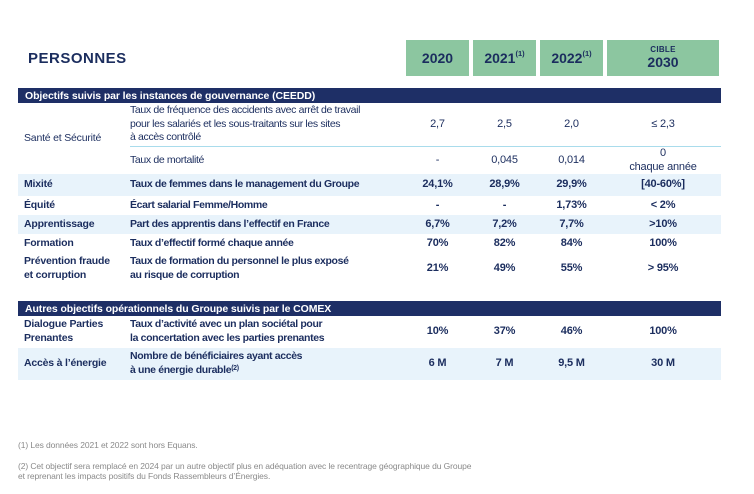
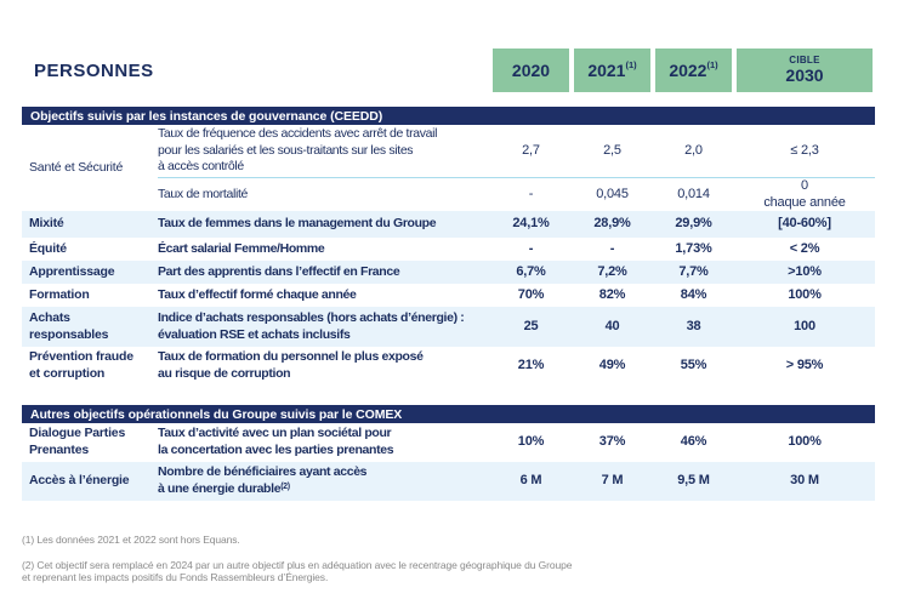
  PERSONNES
  2020
  2021
  (1)
  2022
  (1)
  CIBLE
  2030
  Objectifs suivis par les instances de gouvernance (CEEDD)
  Santé et Sécurité
  Taux de fréquence des accidents avec arrêt de travail
  pour les salariés et les sous-traitants sur les sites
  à accès contrôlé
  2,7
  2,5
  2,0
  ≤ 2,3
  Taux de mortalité
  -
  0,045
  0,014
  0
  chaque année
  Mixité
  Taux de femmes dans le management du Groupe
  24,1%
  28,9%
  29,9%
  [40-60%]
  Équité
  Écart salarial Femme/Homme
  -
  -
  1,73%
  < 2%
  Apprentissage
  Part des apprentis dans l’effectif en France
  6,7%
  7,2%
  7,7%
  >10%
  Formation
  Taux d’effectif formé chaque année
  70%
  82%
  84%
  100%
+ Achats
+ responsables
+ Indice d’achats responsables (hors achats d’énergie) :
+ évaluation RSE et achats inclusifs
+ 25
+ 40
+ 38
+ 100
  Prévention fraude
  et corruption
  Taux de formation du personnel le plus exposé
  au risque de corruption
  21%
  49%
  55%
  > 95%
  Autres objectifs opérationnels du Groupe suivis par le COMEX
  Dialogue Parties
  Prenantes
  Taux d’activité avec un plan sociétal pour
  la concertation avec les parties prenantes
  10%
  37%
  46%
  100%
  Accès à l’énergie
  Nombre de bénéficiaires ayant accès
  à une énergie durable
  6 M
  7 M
  9,5 M
  30 M
  (1) Les données 2021 et 2022 sont hors Equans.
  (2) Cet objectif sera remplacé en 2024 par un autre objectif plus en adéquation avec le recentrage géographique du Groupe
  et reprenant les impacts positifs du Fonds Rassembleurs d’Énergies.
